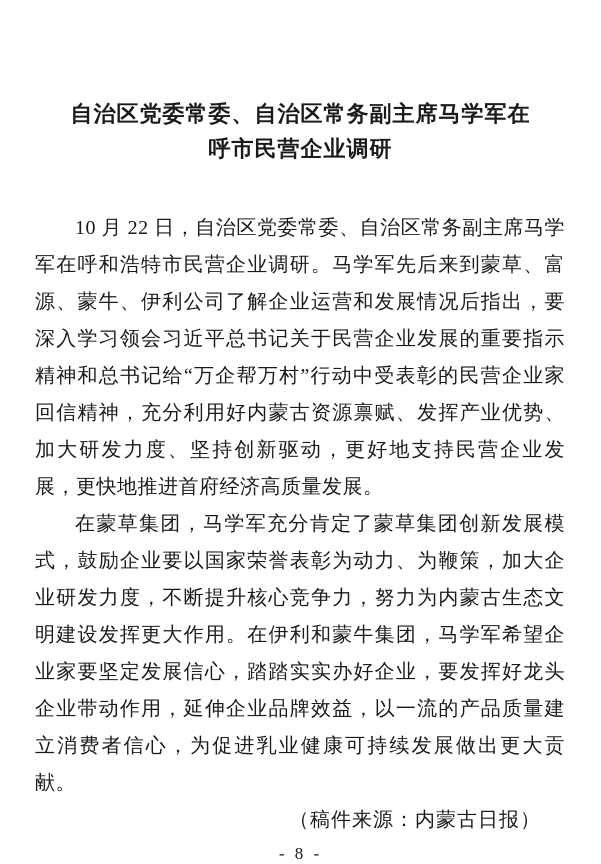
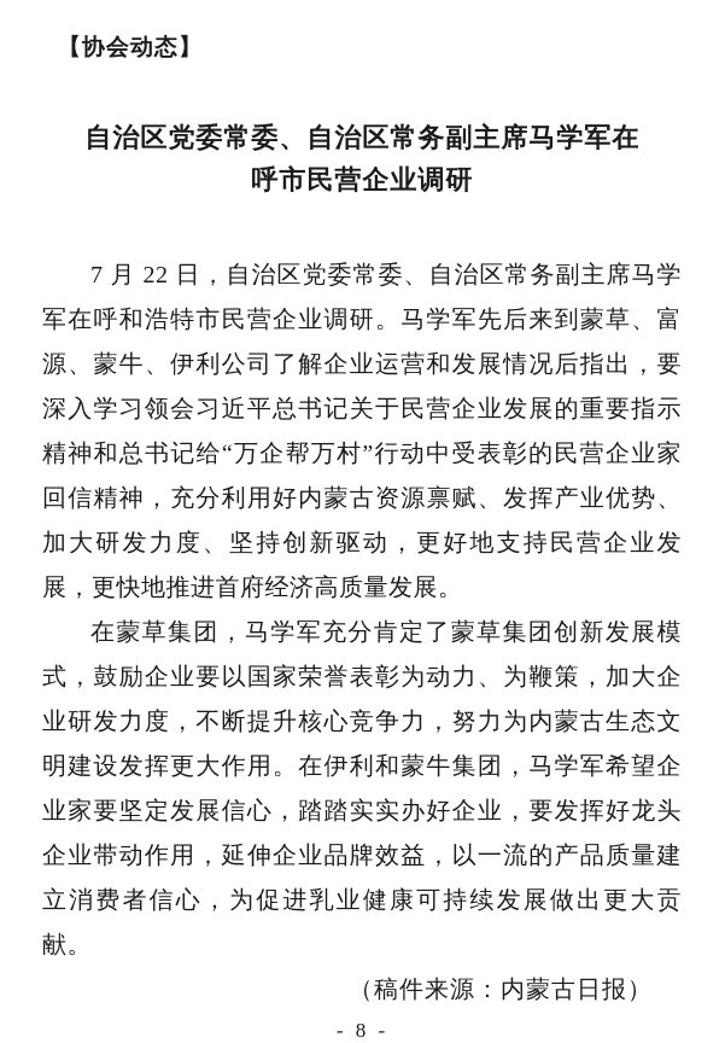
+ 【协会动态】
  自治区党委常委、自治区常务副主席马学军在
  呼市民营企业调研
- 10 月 22 日，自治区党委常委、自治区常务副主席马学军在呼和浩特市民营企业调研。马学军先后来到蒙草、富源、蒙牛、伊利公司了解企业运营和发展情况后指出，要深入学习领会习近平总书记关于民营企业发展的重要指示精神和总书记给“万企帮万村”行动中受表彰的民营企业家回信精神，充分利用好内蒙古资源禀赋、发挥产业优势、加大研发力度、坚持创新驱动，更好地支持民营企业发展，更快地推进首府经济高质量发展。
+ 7 月 22 日，自治区党委常委、自治区常务副主席马学军在呼和浩特市民营企业调研。马学军先后来到蒙草、富源、蒙牛、伊利公司了解企业运营和发展情况后指出，要深入学习领会习近平总书记关于民营企业发展的重要指示精神和总书记给“万企帮万村”行动中受表彰的民营企业家回信精神，充分利用好内蒙古资源禀赋、发挥产业优势、加大研发力度、坚持创新驱动，更好地支持民营企业发展，更快地推进首府经济高质量发展。
  在蒙草集团，马学军充分肯定了蒙草集团创新发展模式，鼓励企业要以国家荣誉表彰为动力、为鞭策，加大企业研发力度，不断提升核心竞争力，努力为内蒙古生态文明建设发挥更大作用。在伊利和蒙牛集团，马学军希望企业家要坚定发展信心，踏踏实实办好企业，要发挥好龙头企业带动作用，延伸企业品牌效益，以一流的产品质量建立消费者信心，为促进乳业健康可持续发展做出更大贡献。
  （稿件来源：内蒙古日报）
  - 8 -
